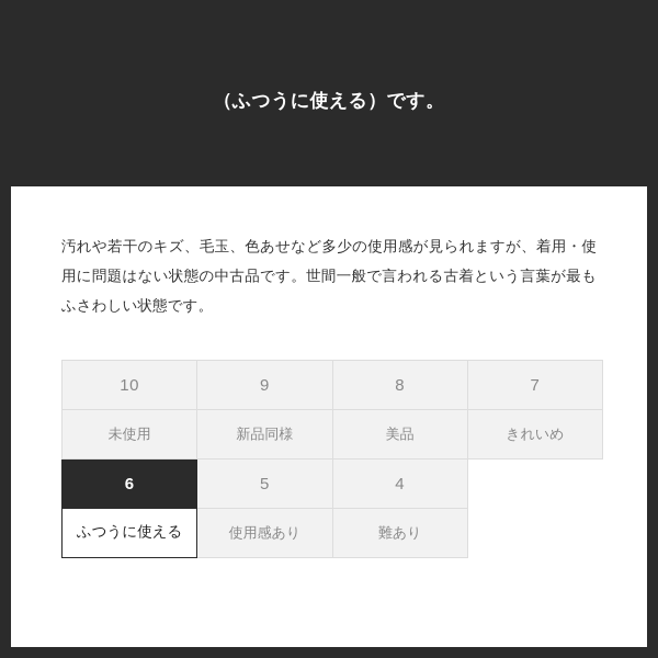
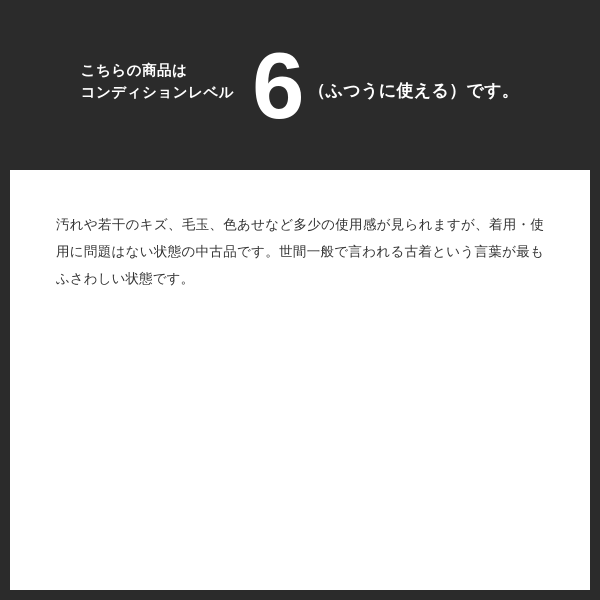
+ こちらの商品は
+ コンディションレベル
+ 6
  （ふつうに使える）です。
  汚れや若干のキズ、毛玉、色あせなど多少の使用感が見られますが、着用・使用に問題はない状態の中古品です。世間一般で言われる古着という言葉が最もふさわしい状態です。
- 10	9	8	7
- 未使用	新品同様	美品	きれいめ
- 6	5	4
- ふつうに使える	使用感あり	難あり
